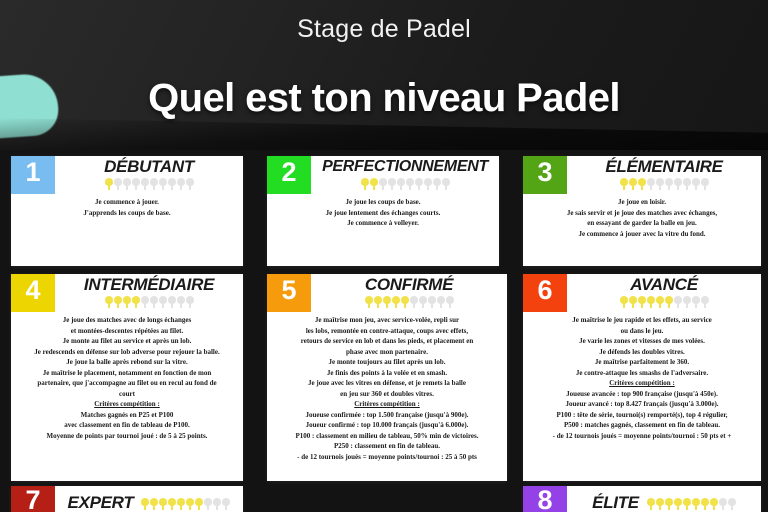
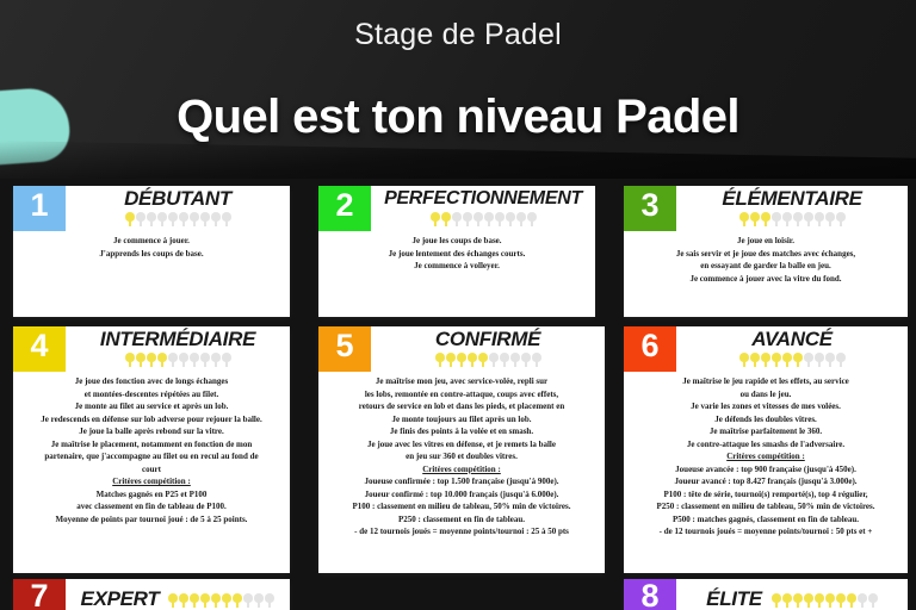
  Stage de Padel
  Quel est ton niveau Padel
  1
  DÉBUTANT
  Je commence à jouer.
  J'apprends les coups de base.
  2
  PERFECTIONNEMENT
  Je joue les coups de base.
  Je joue lentement des échanges courts.
  Je commence à volleyer.
  3
  ÉLÉMENTAIRE
  Je joue en loisir.
  Je sais servir et je joue des matches avec échanges,
  en essayant de garder la balle en jeu.
  Je commence à jouer avec la vitre du fond.
  4
  INTERMÉDIAIRE
- Je joue des matches avec de longs échanges
+ Je joue des fonction avec de longs échanges
  et montées-descentes répétées au filet.
  Je monte au filet au service et après un lob.
  Je redescends en défense sur lob adverse pour rejouer la balle.
  Je joue la balle après rebond sur la vitre.
  Je maîtrise le placement, notamment en fonction de mon
  partenaire, que j'accompagne au filet ou en recul au fond de
  court
  Critères compétition :
  Matches gagnés en P25 et P100
  avec classement en fin de tableau de P100.
  Moyenne de points par tournoi joué : de 5 à 25 points.
  5
  CONFIRMÉ
  Je maîtrise mon jeu, avec service-volée, repli sur
  les lobs, remontée en contre-attaque, coups avec effets,
  retours de service en lob et dans les pieds, et placement en
- phase avec mon partenaire.
  Je monte toujours au filet après un lob.
  Je finis des points à la volée et en smash.
  Je joue avec les vitres en défense, et je remets la balle
  en jeu sur 360 et doubles vitres.
  Critères compétition :
  Joueuse confirmée : top 1.500 française (jusqu'à 900e).
  Joueur confirmé : top 10.000 français (jusqu'à 6.000e).
  P100 : classement en milieu de tableau, 50% min de victoires.
  P250 : classement en fin de tableau.
  - de 12 tournois joués = moyenne points/tournoi : 25 à 50 pts
  6
  AVANCÉ
  Je maîtrise le jeu rapide et les effets, au service
  ou dans le jeu.
  Je varie les zones et vitesses de mes volées.
  Je défends les doubles vitres.
  Je maîtrise parfaitement le 360.
  Je contre-attaque les smashs de l'adversaire.
  Critères compétition :
  Joueuse avancée : top 900 française (jusqu'à 450e).
  Joueur avancé : top 8.427 français (jusqu'à 3.000e).
  P100 : tête de série, tournoi(s) remporté(s), top 4 régulier,
+ P250 : classement en milieu de tableau, 50% min de victoires.
  P500 : matches gagnés, classement en fin de tableau.
  - de 12 tournois joués = moyenne points/tournoi : 50 pts et +
  7
  EXPERT
  8
  ÉLITE
